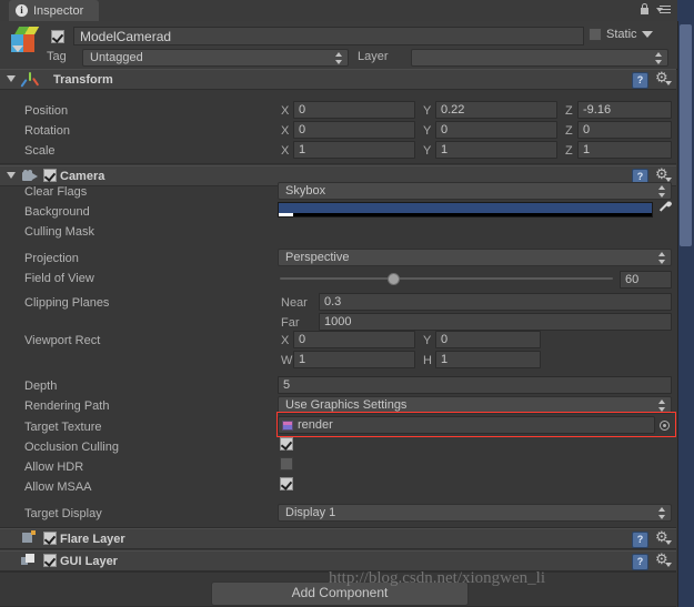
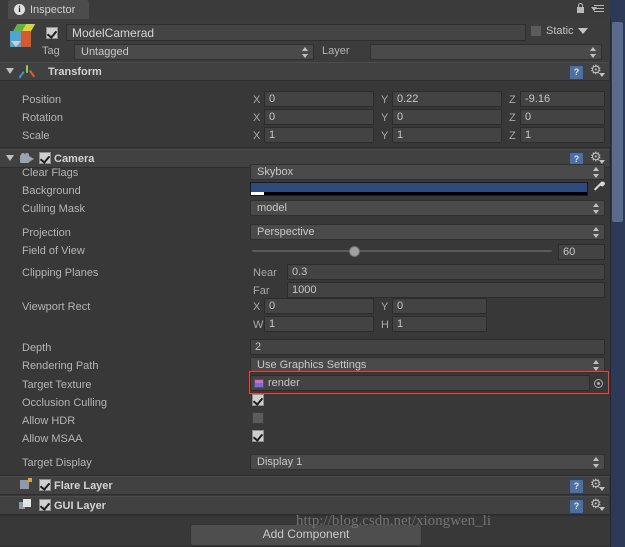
  i
  Inspector
  ModelCamerad
  Static
  Tag
  Untagged
  Layer
  Transform
  ?
  Position
  X
  0
  Y
  0.22
  Z
  -9.16
  Rotation
  X
  0
  Y
  0
  Z
  0
  Scale
  X
  1
  Y
  1
  Z
  1
  Camera
  ?
  Clear Flags
  Skybox
  Background
  Culling Mask
+ model
  Projection
  Perspective
  Field of View
  60
  Clipping Planes
  Near
  0.3
  Far
  1000
  Viewport Rect
  X
  0
  Y
  0
  W
  1
  H
  1
  Depth
- 5
+ 2
  Rendering Path
  Use Graphics Settings
  Target Texture
  render
  Occlusion Culling
  Allow HDR
  Allow MSAA
  Target Display
  Display 1
  Flare Layer
  ?
  GUI Layer
  ?
  Add Component
  http://blog.csdn.net/xiongwen_li
